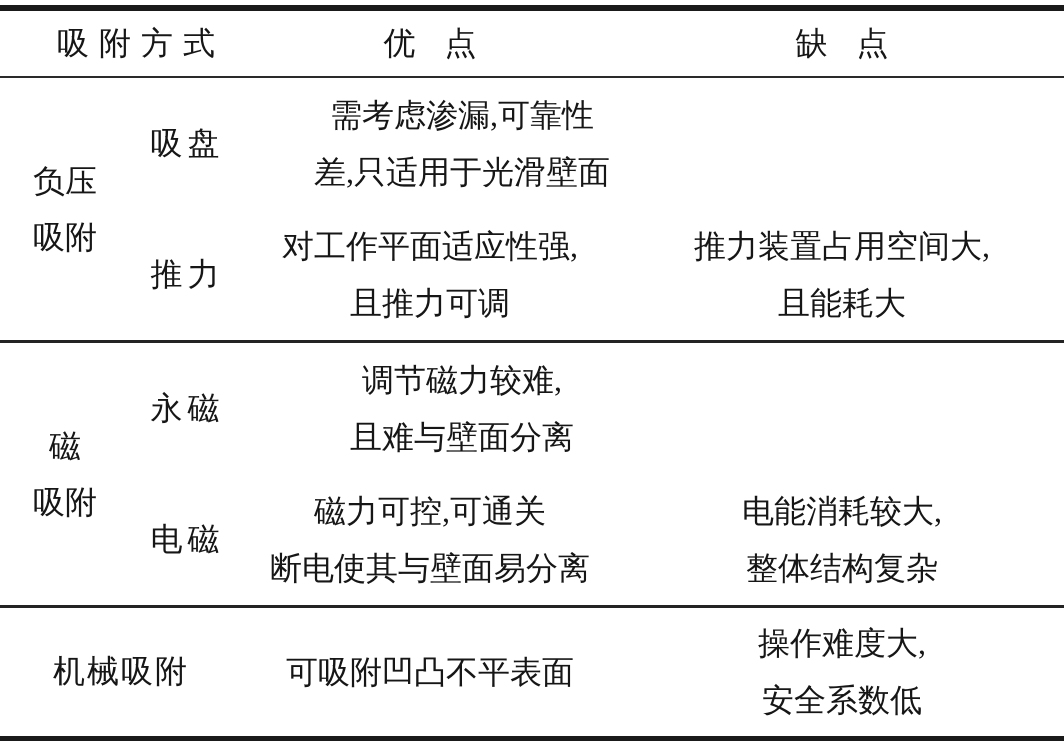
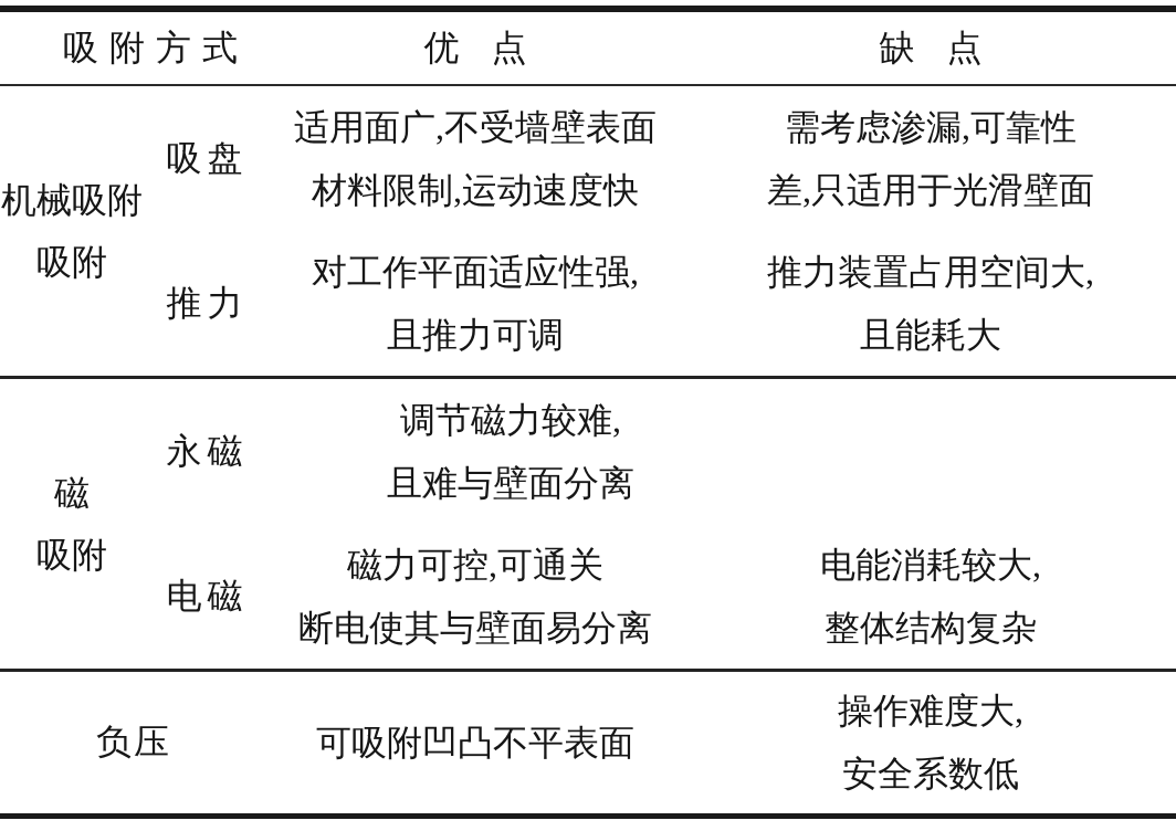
  吸附方式
  优点
  缺点
- 负压
+ 机械吸附
  吸附
  吸盘
+ 适用面广,不受墙壁表面
+ 材料限制,运动速度快
  需考虑渗漏,可靠性
  差,只适用于光滑壁面
  推力
  对工作平面适应性强,
  且推力可调
  推力装置占用空间大,
  且能耗大
  磁
  吸附
  永磁
  调节磁力较难,
  且难与壁面分离
  电磁
  磁力可控,可通关
  断电使其与壁面易分离
  电能消耗较大,
  整体结构复杂
- 机械吸附
+ 负压
  可吸附凹凸不平表面
  操作难度大,
  安全系数低
